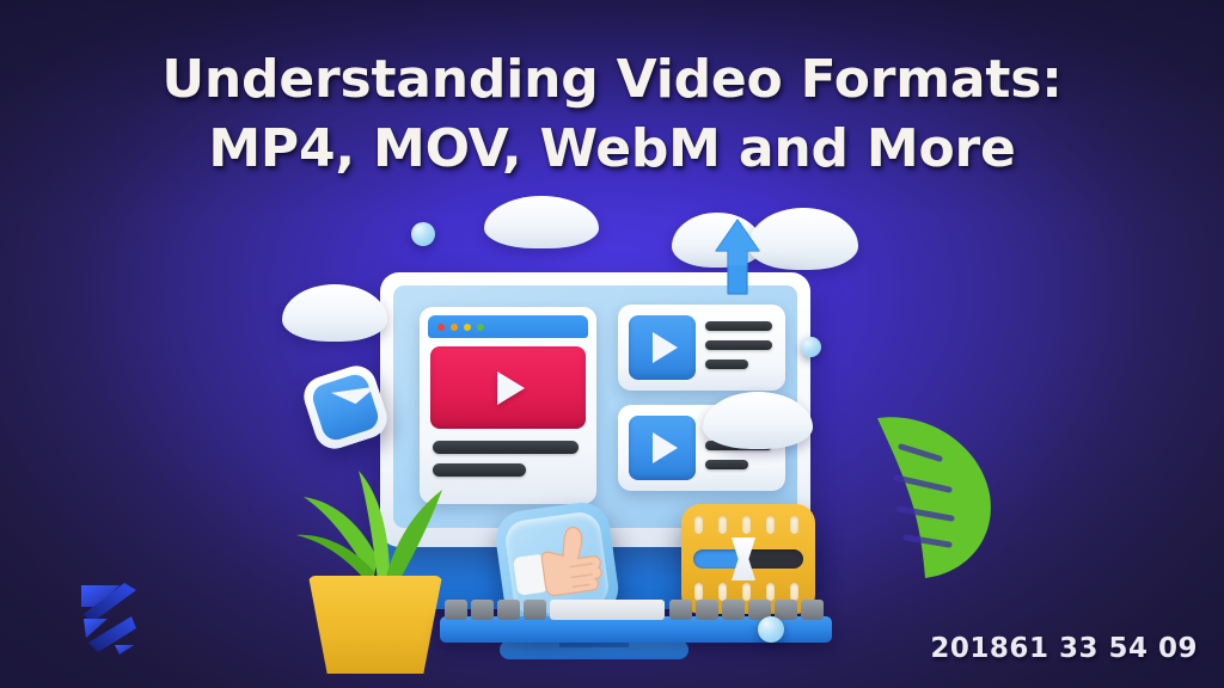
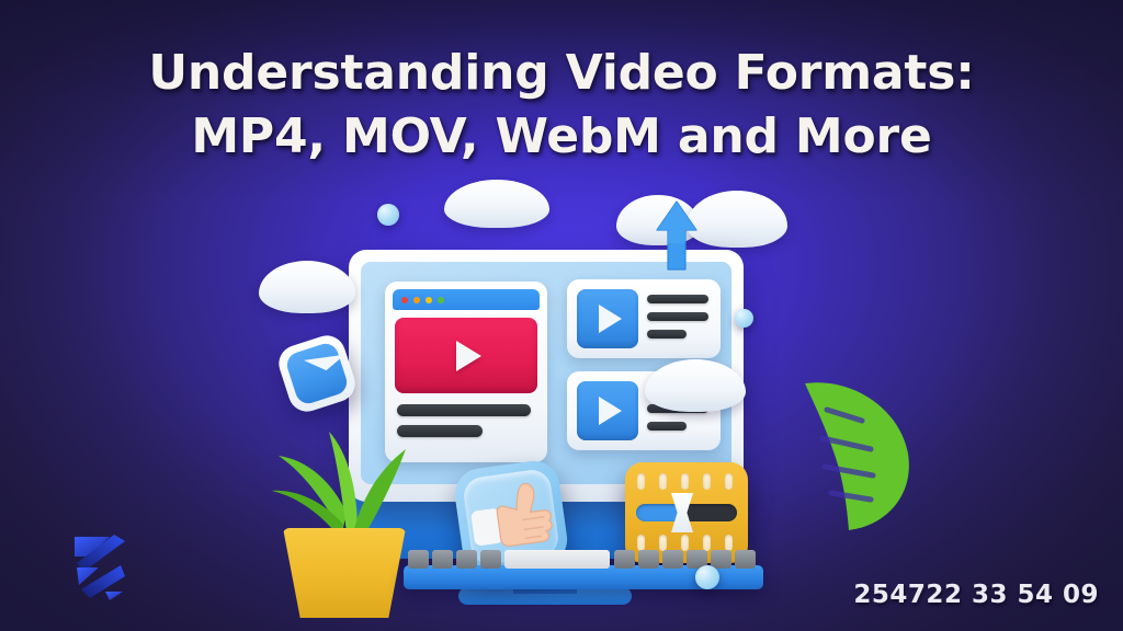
  Understanding Video Formats:
  MP4, MOV, WebM and More
- 201861 33 54 09
+ 254722 33 54 09
